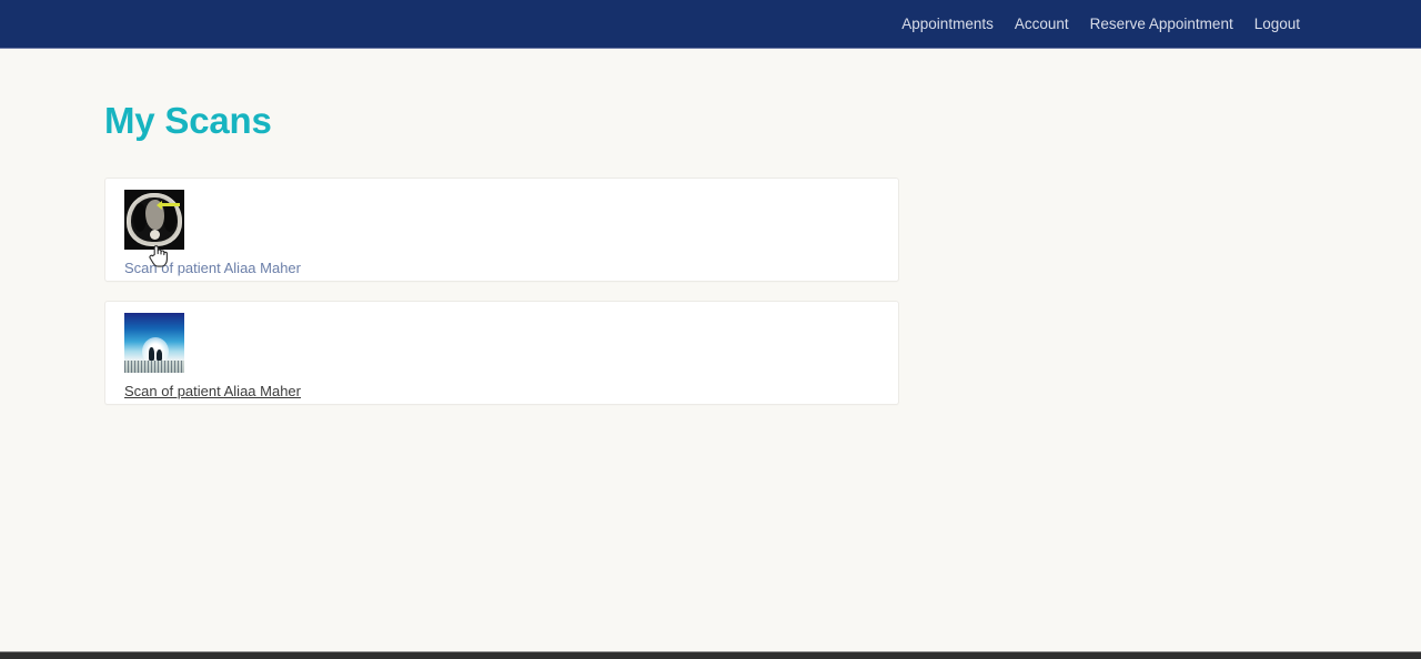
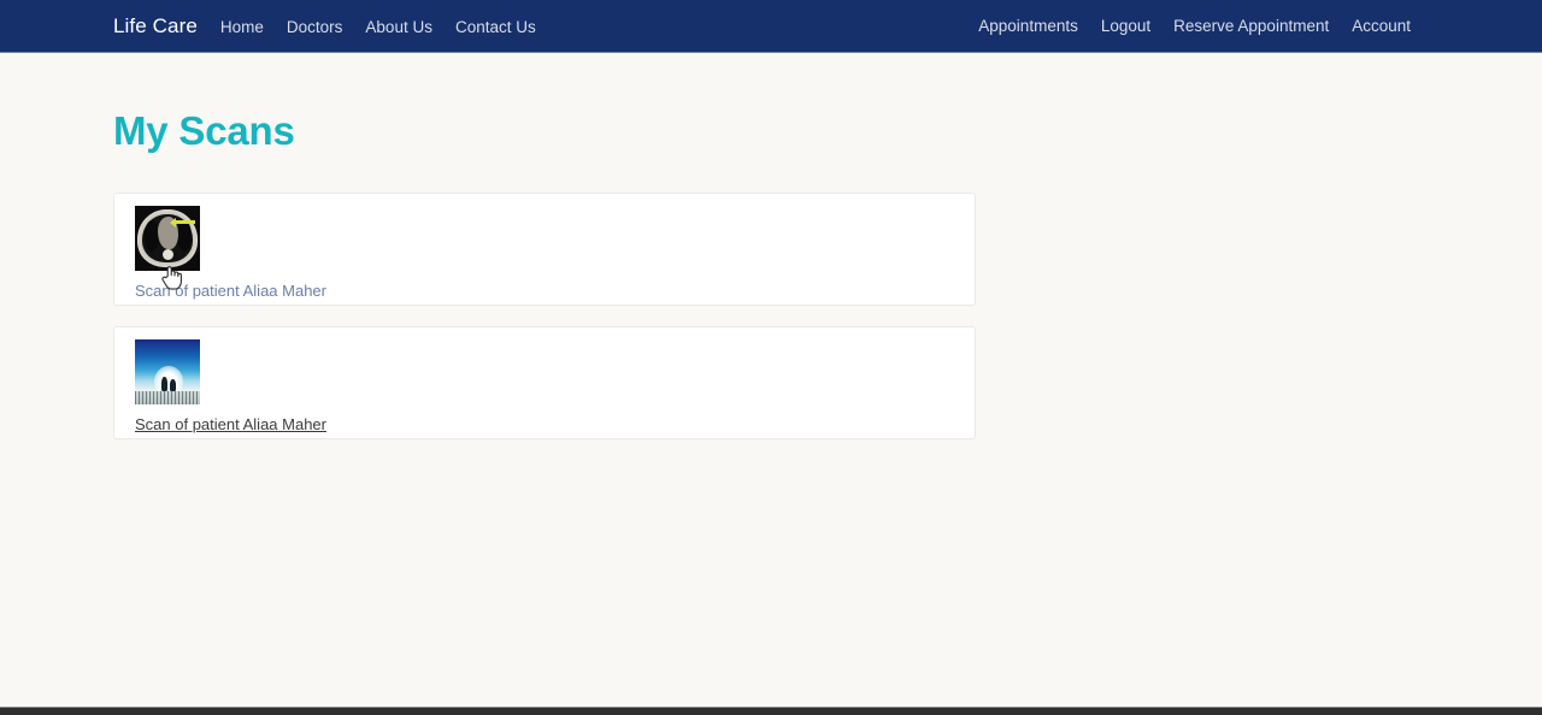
+ Life Care
+ Home
+ Doctors
+ About Us
+ Contact Us
  Appointments
- Account
+ Logout
  Reserve Appointment
- Logout
+ Account
  My Scans
  Scan of patient Aliaa Maher
  Scan of patient Aliaa Maher
